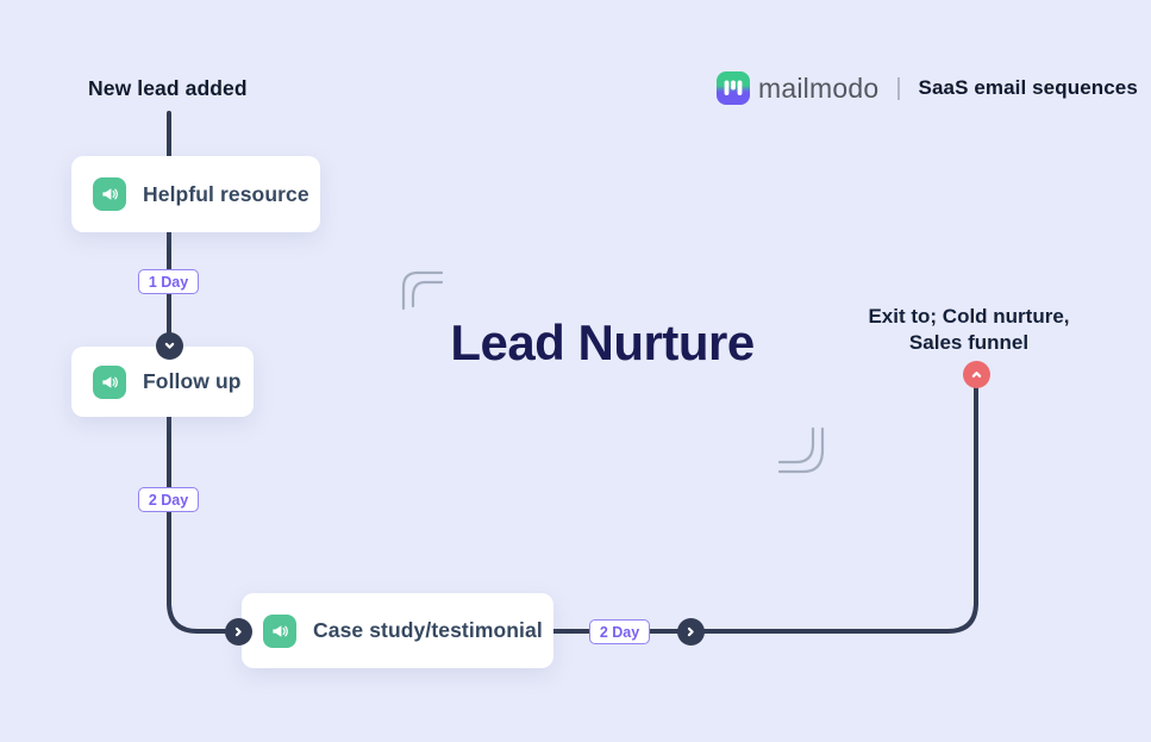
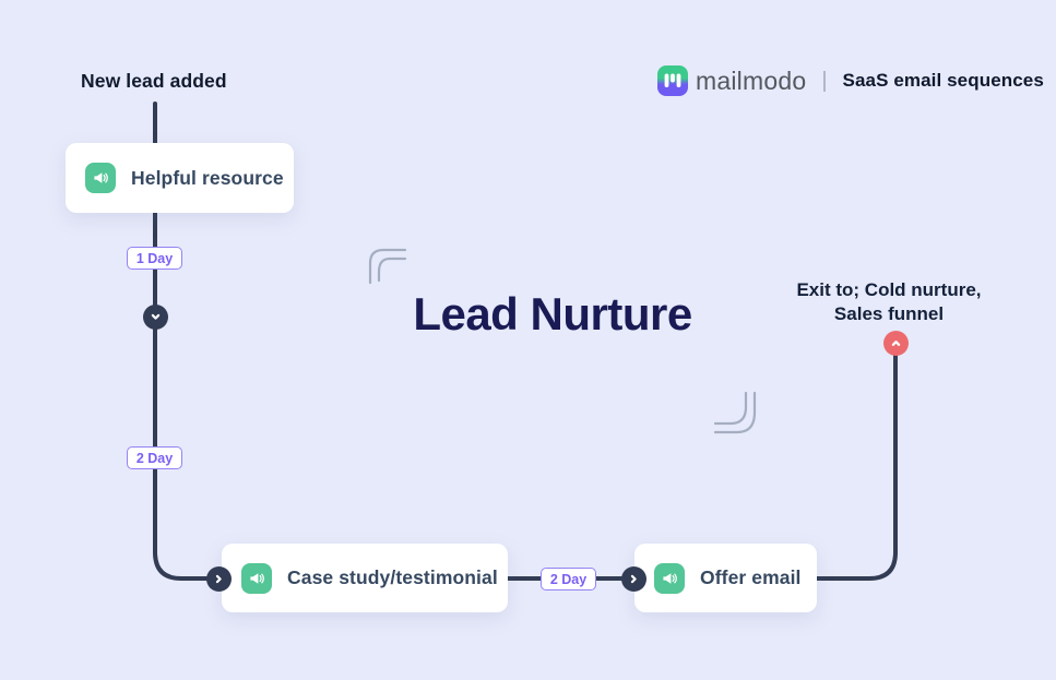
  New lead added
  mailmodo
  |
  SaaS email sequences
  Lead Nurture
  Helpful resource
- Follow up
  Case study/testimonial
+ Offer email
  1 Day
  2 Day
  2 Day
  Exit to; Cold nurture,
  Sales funnel
